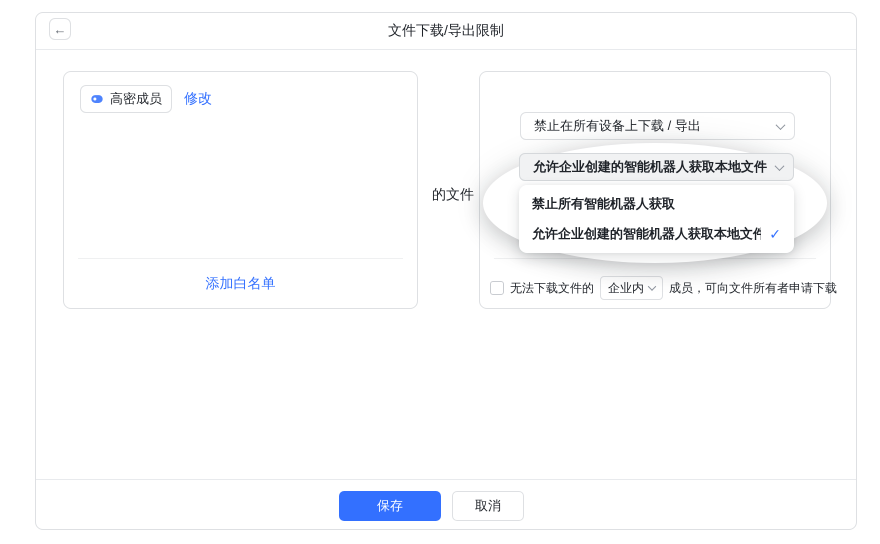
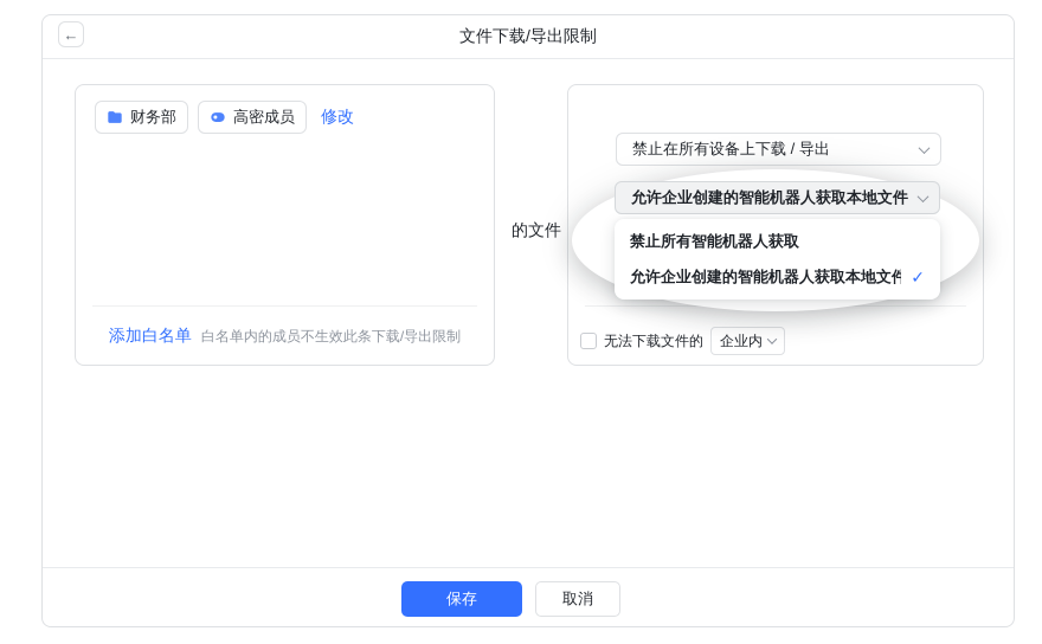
  ←
  文件下载/导出限制
+ 财务部
  高密成员
  修改
  添加白名单
+ 白名单内的成员不生效此条下载/导出限制
  的文件
  禁止在所有设备上下载 / 导出
  无法下载文件的
  企业内
- 成员，可向文件所有者申请下载
  允许企业创建的智能机器人获取本地文件
  禁止所有智能机器人获取
  允许企业创建的智能机器人获取本地文件
  ✓
  保存
  取消
